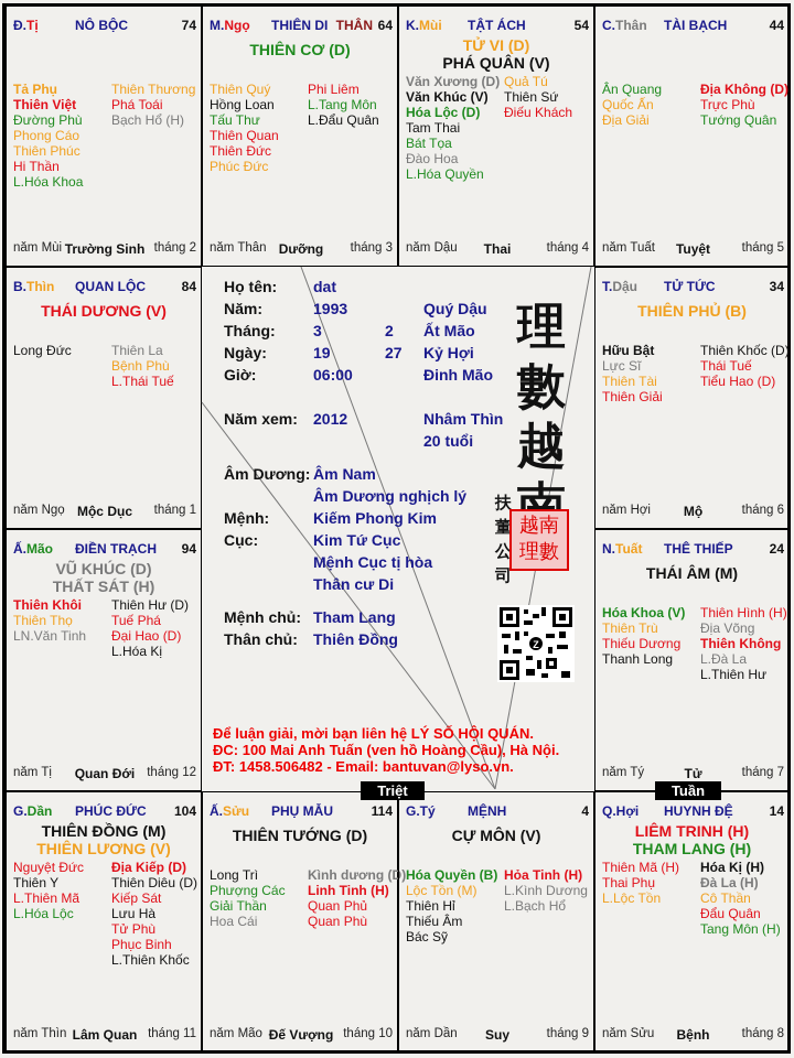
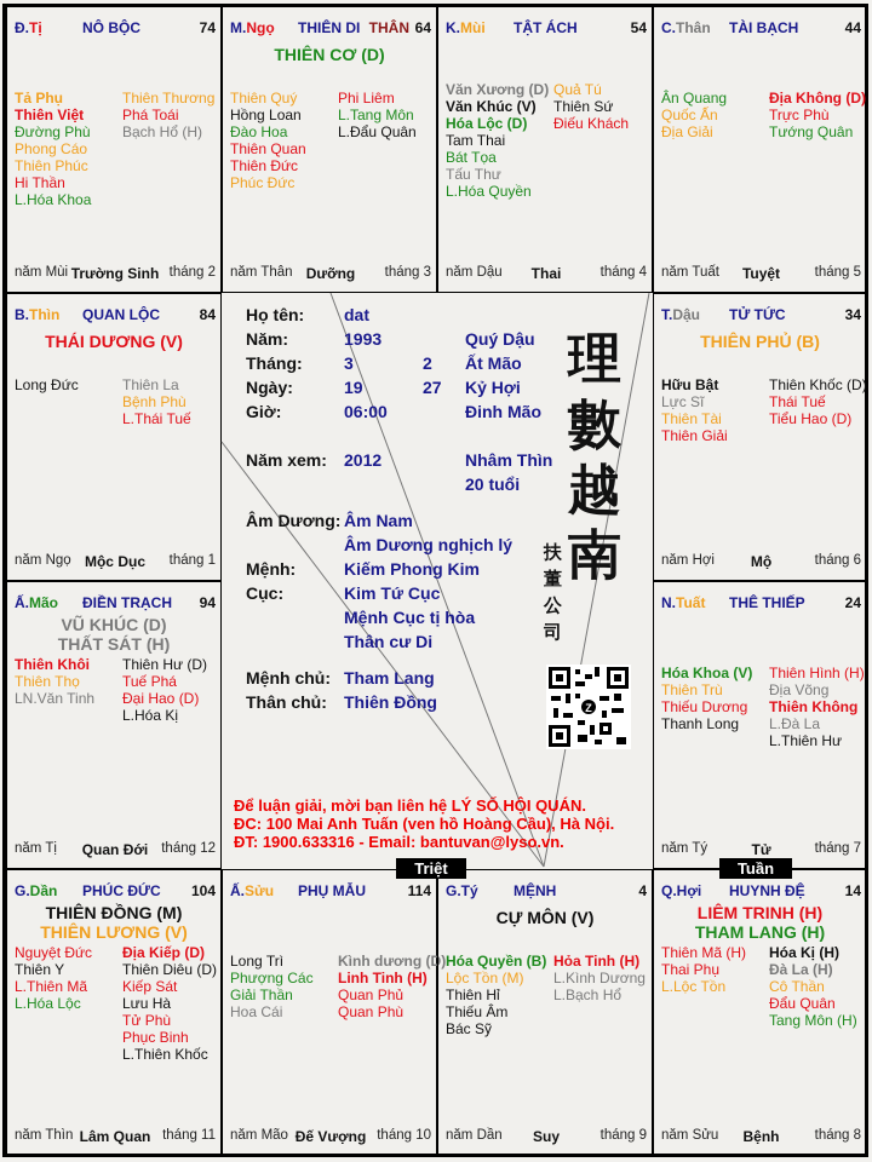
  Đ.Tị
  NÔ BỘC
  74
  Tả Phụ
  Thiên Việt
  Đường Phù
  Phong Cáo
  Thiên Phúc
  Hi Thần
  L.Hóa Khoa
  Thiên Thương
  Phá Toái
  Bạch Hổ (H)
  năm Mùi
  Trường Sinh
  tháng 2
  M.Ngọ
  THIÊN DI
  THÂN
  64
  THIÊN CƠ (D)
  Thiên Quý
  Hồng Loan
- Tấu Thư
+ Đào Hoa
  Thiên Quan
  Thiên Đức
  Phúc Đức
  Phi Liêm
  L.Tang Môn
  L.Đẩu Quân
  năm Thân
  Dưỡng
  tháng 3
  K.Mùi
  TẬT ÁCH
  54
- TỬ VI (D)
- PHÁ QUÂN (V)
  Văn Xương (D)
  Văn Khúc (V)
  Hóa Lộc (D)
  Tam Thai
  Bát Tọa
- Đào Hoa
+ Tấu Thư
  L.Hóa Quyền
  Quả Tú
  Thiên Sứ
  Điếu Khách
  năm Dậu
  Thai
  tháng 4
  C.Thân
  TÀI BẠCH
  44
  Ân Quang
  Quốc Ấn
  Địa Giải
  Địa Không (D)
  Trực Phù
  Tướng Quân
  năm Tuất
  Tuyệt
  tháng 5
  B.Thìn
  QUAN LỘC
  84
  THÁI DƯƠNG (V)
  Long Đức
  Thiên La
  Bệnh Phù
  L.Thái Tuế
  năm Ngọ
  Mộc Dục
  tháng 1
  T.Dậu
  TỬ TỨC
  34
  THIÊN PHỦ (B)
  Hữu Bật
  Lực Sĩ
  Thiên Tài
  Thiên Giải
  Thiên Khốc (D)
  Thái Tuế
  Tiểu Hao (D)
  năm Hợi
  Mộ
  tháng 6
  Ấ.Mão
  ĐIỀN TRẠCH
  94
  VŨ KHÚC (D)
  THẤT SÁT (H)
  Thiên Khôi
  Thiên Thọ
  LN.Văn Tinh
  Thiên Hư (D)
  Tuế Phá
  Đại Hao (D)
  L.Hóa Kị
  năm Tị
  Quan Đới
  tháng 12
  N.Tuất
  THÊ THIẾP
  24
- THÁI ÂM (M)
  Hóa Khoa (V)
  Thiên Trù
  Thiếu Dương
  Thanh Long
  Thiên Hình (H)
  Địa Võng
  Thiên Không
  L.Đà La
  L.Thiên Hư
  năm Tý
  Tử
  tháng 7
  G.Dần
  PHÚC ĐỨC
  104
  THIÊN ĐỒNG (M)
  THIÊN LƯƠNG (V)
  Nguyệt Đức
  Thiên Y
  L.Thiên Mã
  L.Hóa Lộc
  Địa Kiếp (D)
  Thiên Diêu (D)
  Kiếp Sát
  Lưu Hà
  Tử Phù
  Phục Binh
  L.Thiên Khốc
  năm Thìn
  Lâm Quan
  tháng 11
  Ấ.Sửu
  PHỤ MẪU
  114
- THIÊN TƯỚNG (D)
  Long Trì
  Phượng Các
  Giải Thần
  Hoa Cái
  Kình dương (D)
  Linh Tinh (H)
  Quan Phủ
  Quan Phù
  năm Mão
  Đế Vượng
  tháng 10
  G.Tý
  MỆNH
  4
  CỰ MÔN (V)
  Hóa Quyền (B)
  Lộc Tồn (M)
  Thiên Hỉ
  Thiếu Âm
  Bác Sỹ
  Hỏa Tinh (H)
  L.Kình Dương
  L.Bạch Hổ
  năm Dần
  Suy
  tháng 9
  Q.Hợi
  HUYNH ĐỆ
  14
  LIÊM TRINH (H)
  THAM LANG (H)
  Thiên Mã (H)
  Thai Phụ
  L.Lộc Tồn
  Hóa Kị (H)
  Đà La (H)
  Cô Thần
  Đẩu Quân
  Tang Môn (H)
  năm Sửu
  Bệnh
  tháng 8
  Họ tên:
  dat
  Năm:
  1993
  Quý Dậu
  Tháng:
  3
  2
  Ất Mão
  Ngày:
  19
  27
  Kỷ Hợi
  Giờ:
  06:00
  Đinh Mão
  Năm xem:
  2012
  Nhâm Thìn
  20 tuổi
  Âm Dương:
  Âm Nam
  Âm Dương nghịch lý
  Mệnh:
  Kiếm Phong Kim
  Cục:
  Kim Tứ Cục
  Mệnh Cục tị hòa
  Thân cư Di
  Mệnh chủ:
  Tham Lang
  Thân chủ:
  Thiên Đồng
  理
  數
  越
  南
  扶
  董
  公
  司
- 越南理數
  Z
  Để luận giải, mời bạn liên hệ LÝ SỐ HỘI QUÁN.
  ĐC: 100 Mai Anh Tuấn (ven hồ Hoàng Cầu), Hà Nội.
- ĐT: 1458.506482 - Email: bantuvan@lyso.vn.
+ ĐT: 1900.633316 - Email: bantuvan@lyso.vn.
  Triệt
  Tuần
